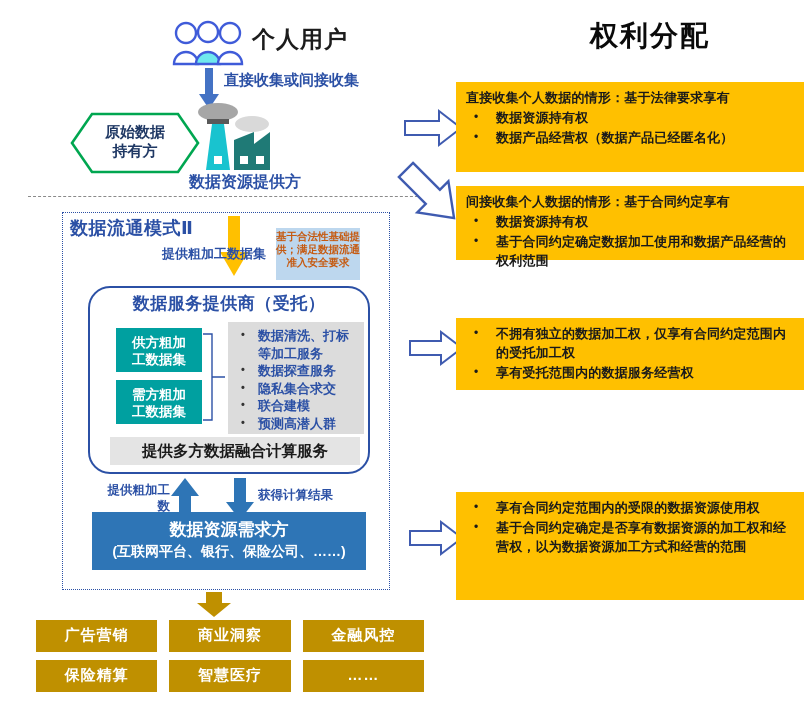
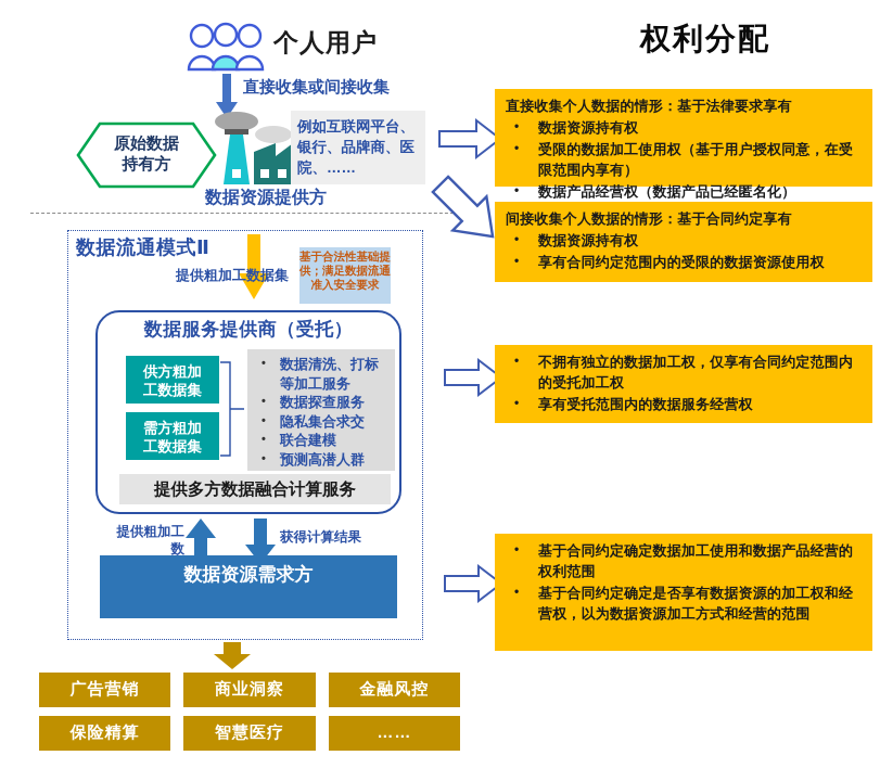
  权利分配
  个人用户
  直接收集或间接收集
  原始数据
  持有方
+ 例如互联网平台、银行、品牌商、医院、……
  数据资源提供方
  数据流通模式Ⅱ
  提供粗加工数据集
  基于合法性基础提供；满足数据流通准入安全要求
  数据服务提供商（受托）
  供方粗加
  工数据集
  需方粗加
  工数据集
  数据清洗、打标等加工服务
  数据探查服务
  隐私集合求交
  联合建模
  预测高潜人群
  提供多方数据融合计算服务
  提供粗加工数
  获得计算结果
  数据资源需求方
- (互联网平台、银行、保险公司、……)
  广告营销
  商业洞察
  金融风控
  保险精算
  智慧医疗
  ……
  直接收集个人数据的情形：基于法律要求享有
  数据资源持有权
+ 受限的数据加工使用权（基于用户授权同意，在受限范围内享有）
  数据产品经营权（数据产品已经匿名化）
  间接收集个人数据的情形：基于合同约定享有
  数据资源持有权
- 基于合同约定确定数据加工使用和数据产品经营的权利范围
+ 享有合同约定范围内的受限的数据资源使用权
  不拥有独立的数据加工权，仅享有合同约定范围内的受托加工权
  享有受托范围内的数据服务经营权
- 享有合同约定范围内的受限的数据资源使用权
+ 基于合同约定确定数据加工使用和数据产品经营的权利范围
  基于合同约定确定是否享有数据资源的加工权和经营权，以为数据资源加工方式和经营的范围
